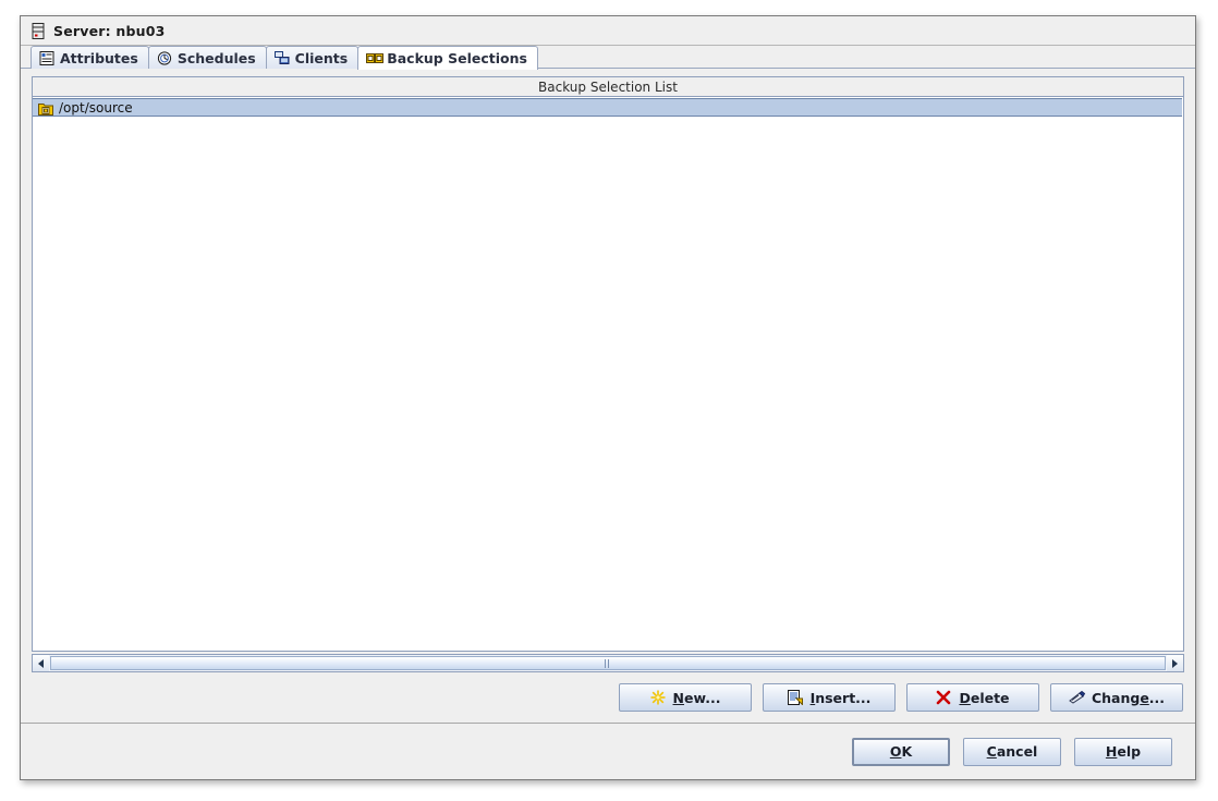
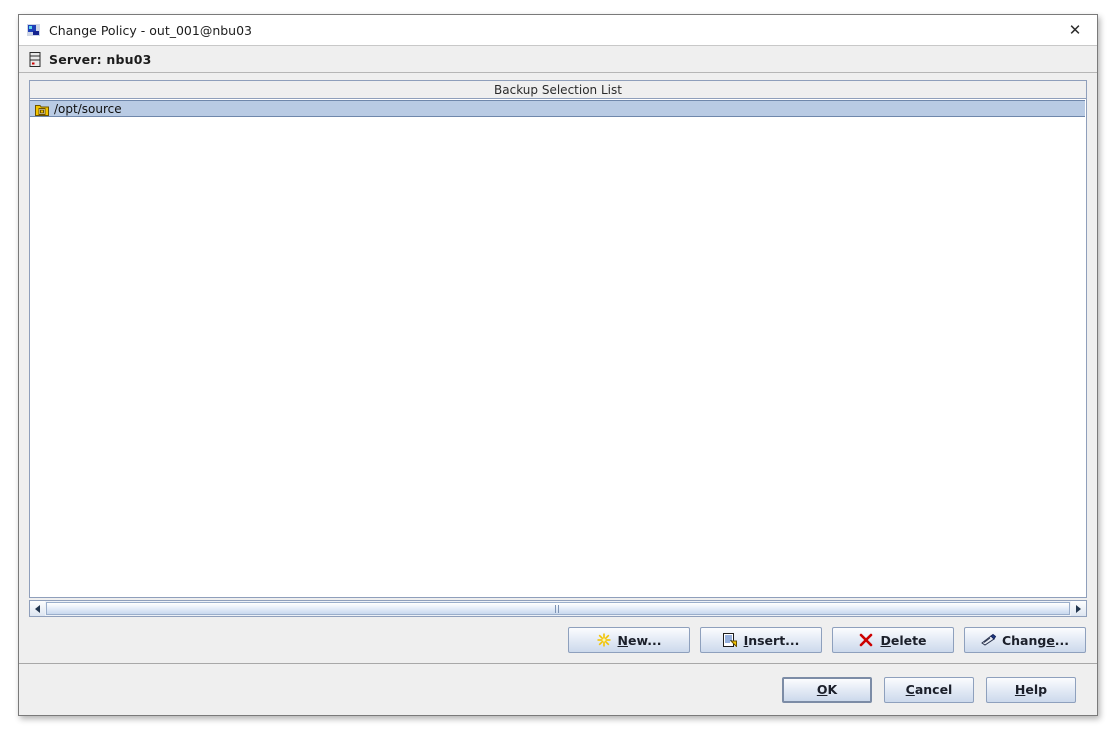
+ Change Policy - out_001@nbu03
+ ✕
  Server: nbu03
- Attributes
- Schedules
- Clients
- Backup Selections
  Backup Selection List
  /opt/source
  New...
  Insert...
  Delete
  Change...
  OK
  Cancel
  Help
